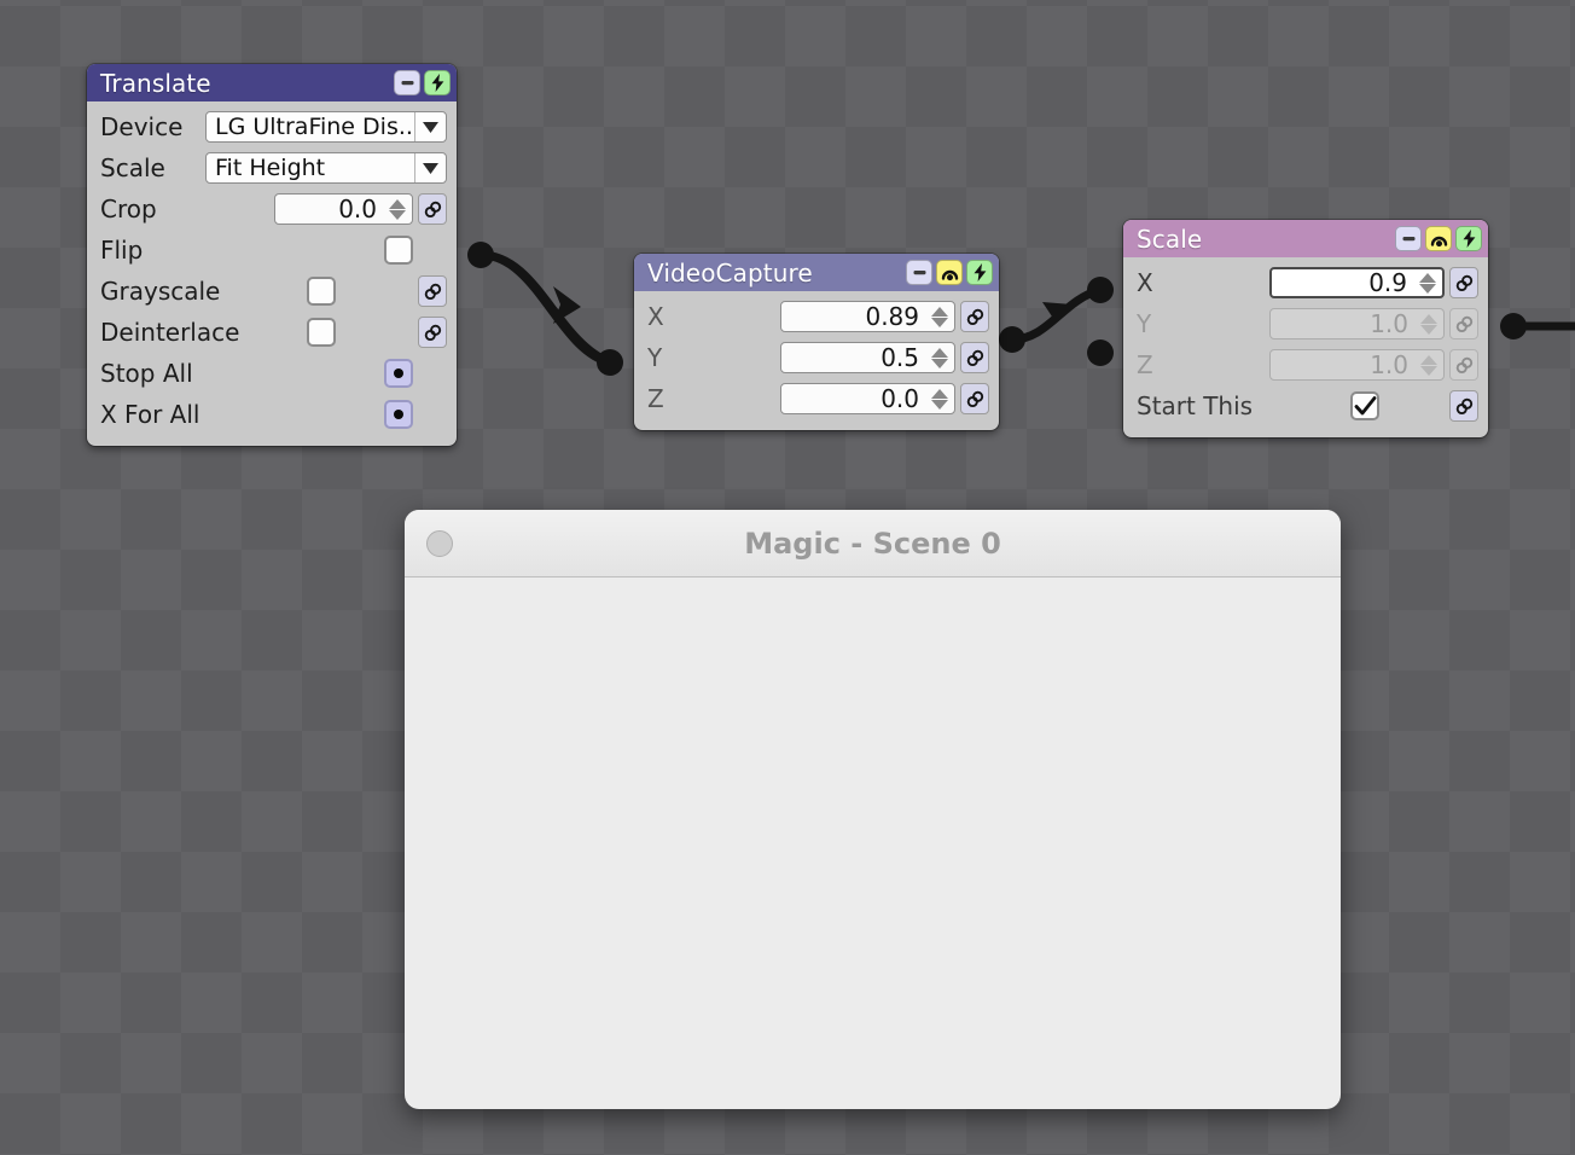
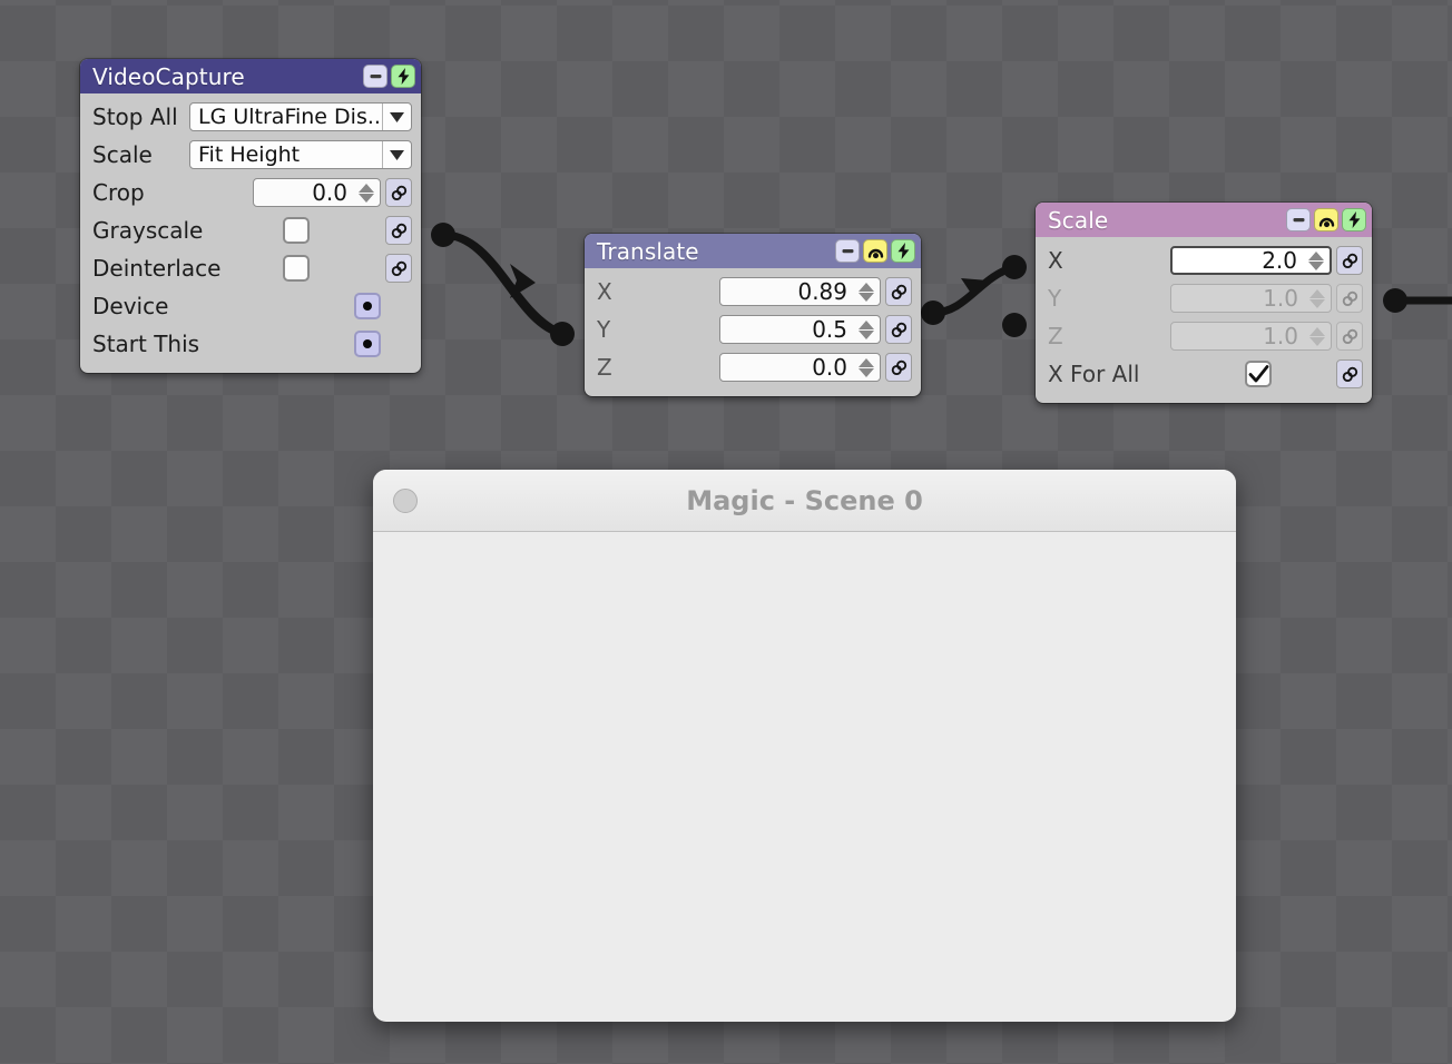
- Translate
+ VideoCapture
- Device
+ Stop All
  LG UltraFine Dis..
  Scale
  Fit Height
  Crop
  0.0
- Flip
  Grayscale
  Deinterlace
- Stop All
+ Device
- X For All
+ Start This
- VideoCapture
+ Translate
  X
  0.89
  Y
  0.5
  Z
  0.0
  Scale
  X
- 0.9
+ 2.0
  Y
  1.0
  Z
  1.0
- Start This
+ X For All
  Magic - Scene 0
